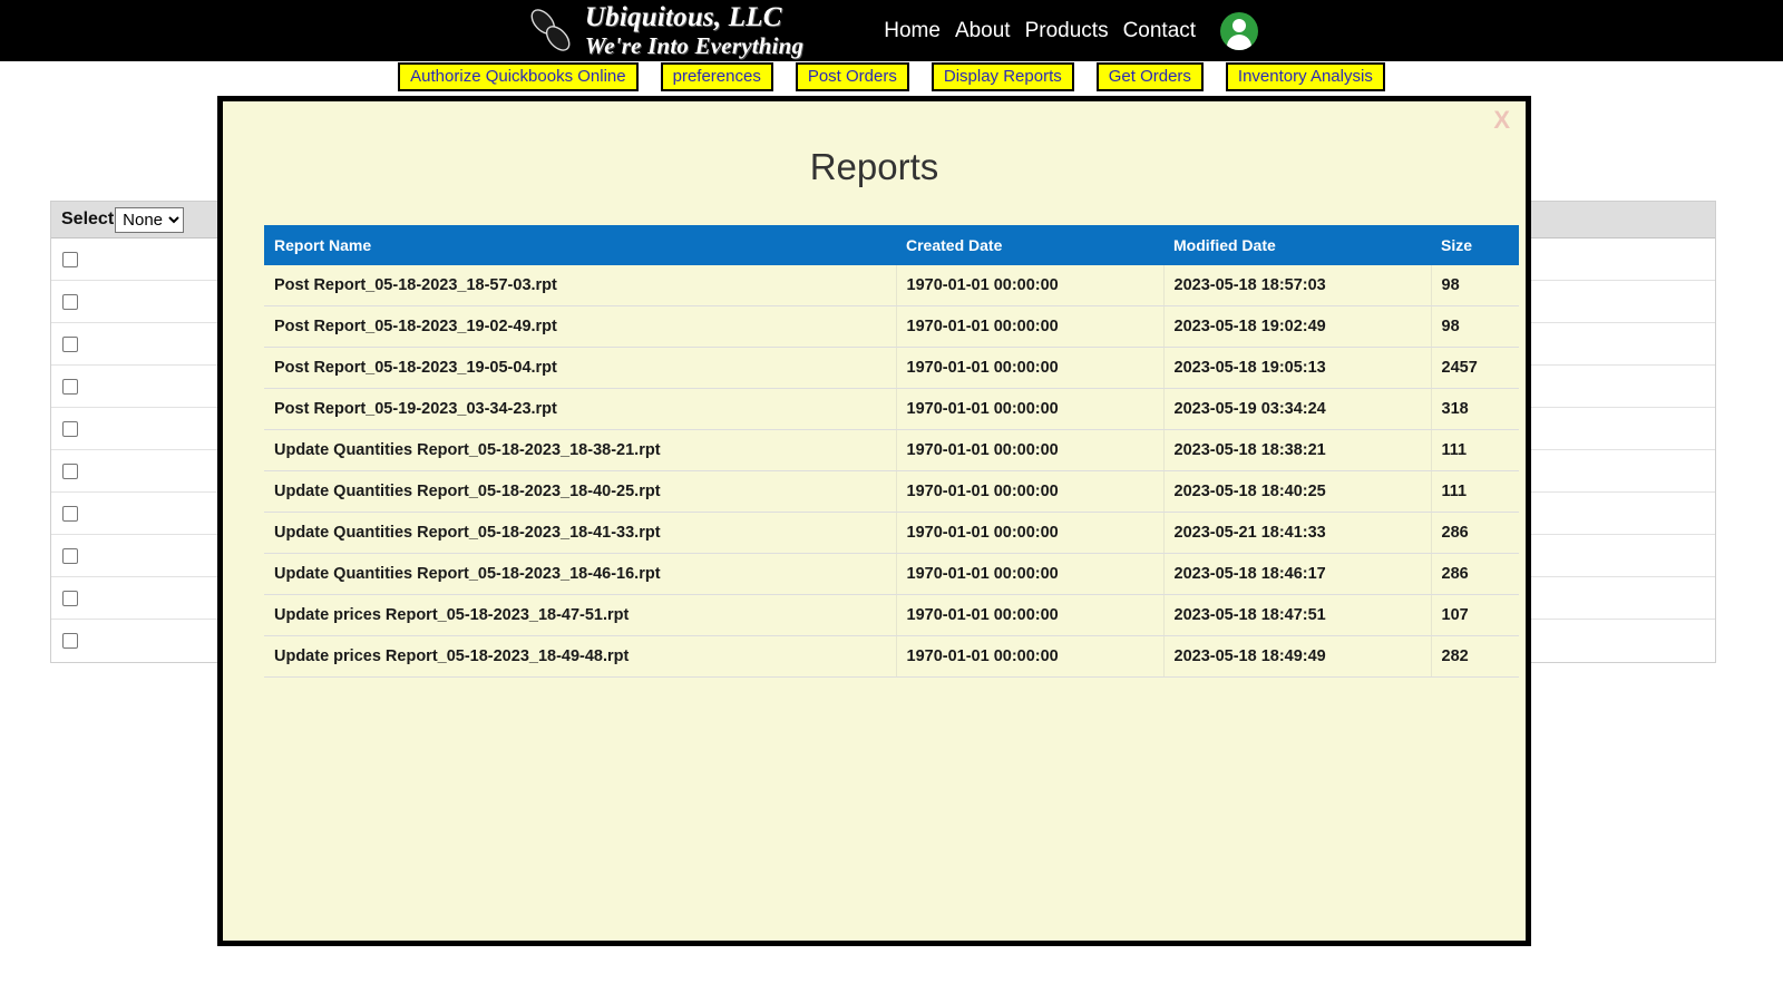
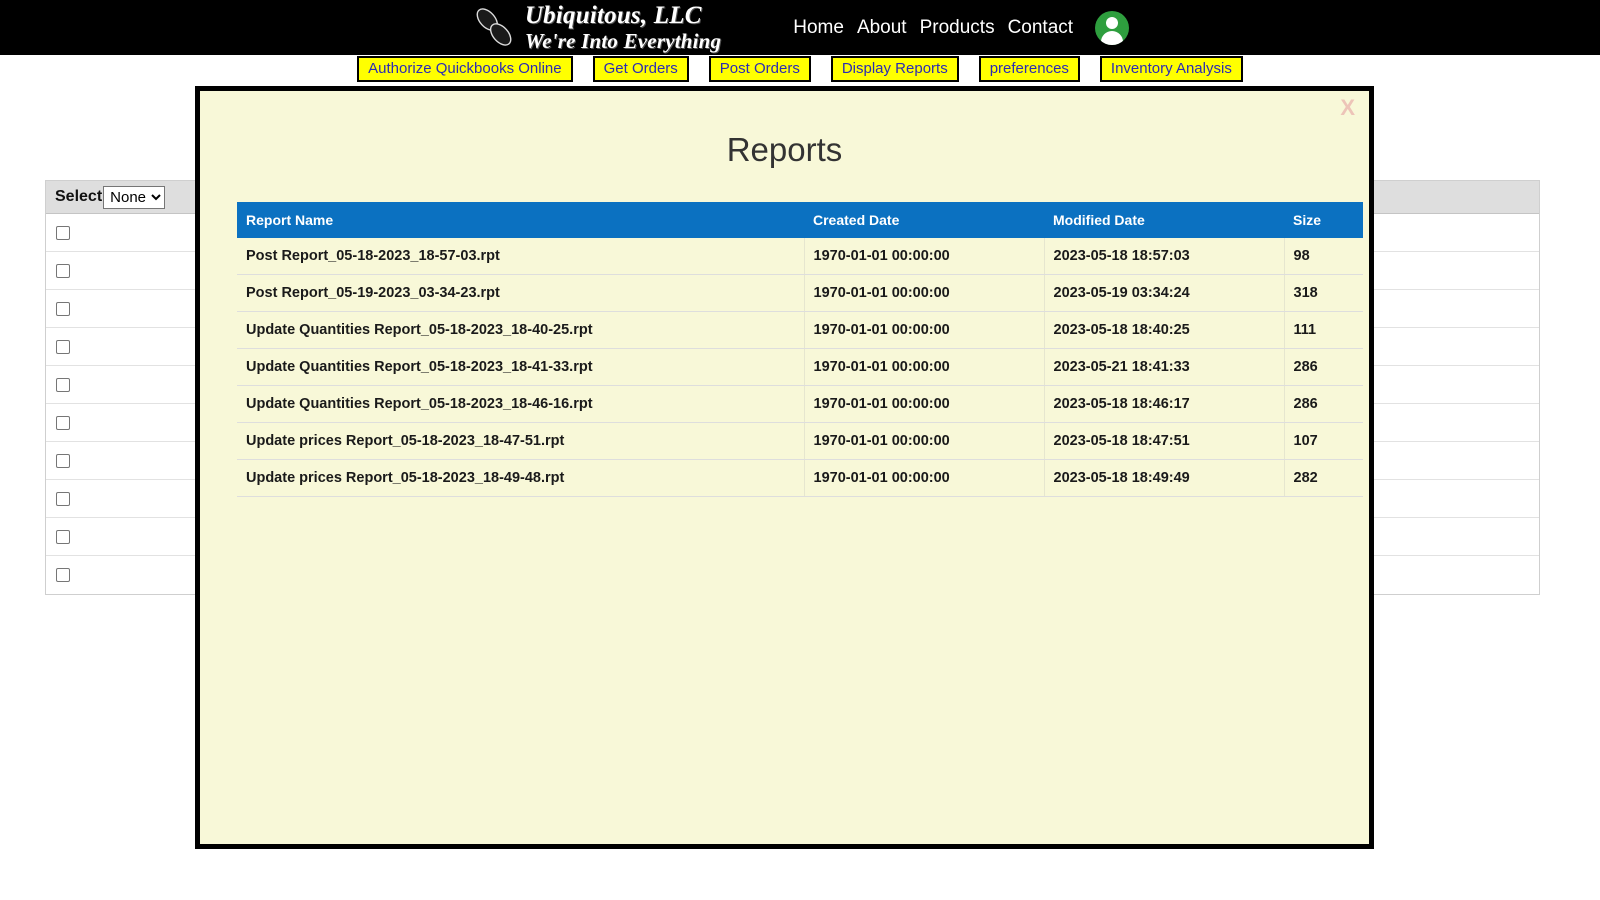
  Select
  None
  Ubiquitous, LLC
  We're Into Everything
  Home
  About
  Products
  Contact
  Authorize Quickbooks Online
- preferences
+ Get Orders
  Post Orders
  Display Reports
- Get Orders
+ preferences
  Inventory Analysis
  X
  Reports
  Report Name	Created Date	Modified Date	Size
  Post Report_05-18-2023_18-57-03.rpt	1970-01-01 00:00:00	2023-05-18 18:57:03	98
- Post Report_05-18-2023_19-02-49.rpt	1970-01-01 00:00:00	2023-05-18 19:02:49	98
- Post Report_05-18-2023_19-05-04.rpt	1970-01-01 00:00:00	2023-05-18 19:05:13	2457
  Post Report_05-19-2023_03-34-23.rpt	1970-01-01 00:00:00	2023-05-19 03:34:24	318
- Update Quantities Report_05-18-2023_18-38-21.rpt	1970-01-01 00:00:00	2023-05-18 18:38:21	111
  Update Quantities Report_05-18-2023_18-40-25.rpt	1970-01-01 00:00:00	2023-05-18 18:40:25	111
  Update Quantities Report_05-18-2023_18-41-33.rpt	1970-01-01 00:00:00	2023-05-21 18:41:33	286
  Update Quantities Report_05-18-2023_18-46-16.rpt	1970-01-01 00:00:00	2023-05-18 18:46:17	286
  Update prices Report_05-18-2023_18-47-51.rpt	1970-01-01 00:00:00	2023-05-18 18:47:51	107
  Update prices Report_05-18-2023_18-49-48.rpt	1970-01-01 00:00:00	2023-05-18 18:49:49	282
